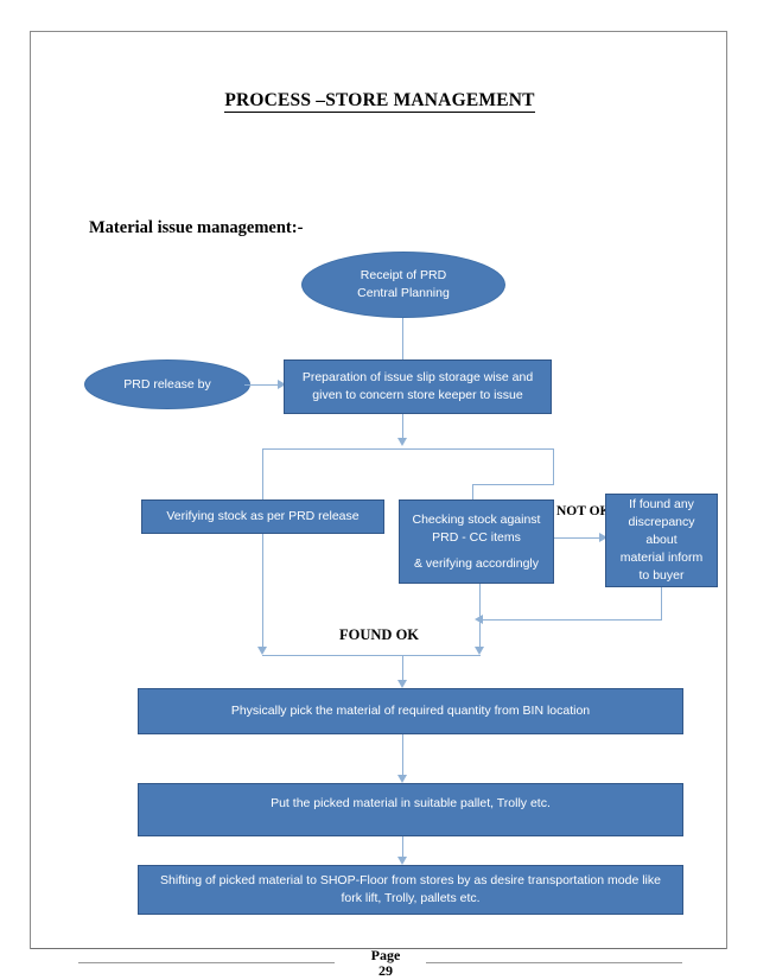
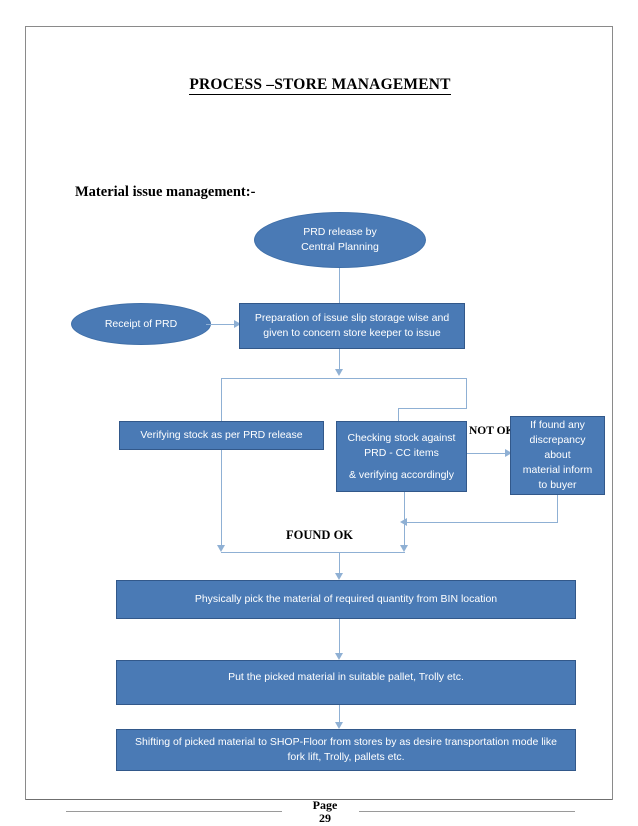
  PROCESS –STORE MANAGEMENT
  Material issue management:-
- Receipt of PRD
+ PRD release by
  Central Planning
- PRD release by
+ Receipt of PRD
  Preparation of issue slip storage wise and
  given to concern store keeper to issue
  Verifying stock as per PRD release
  Checking stock against
  PRD - CC items
  & verifying accordingly
  NOT O
  If found any
  discrepancy about
  material inform
  to buyer
  FOUND OK
  Physically pick the material of required quantity from BIN location
  Put the picked material in suitable pallet, Trolly etc.
  Shifting of picked material to SHOP-Floor from stores by as desire transportation mode like
  fork lift, Trolly, pallets etc.
  Page
  29
